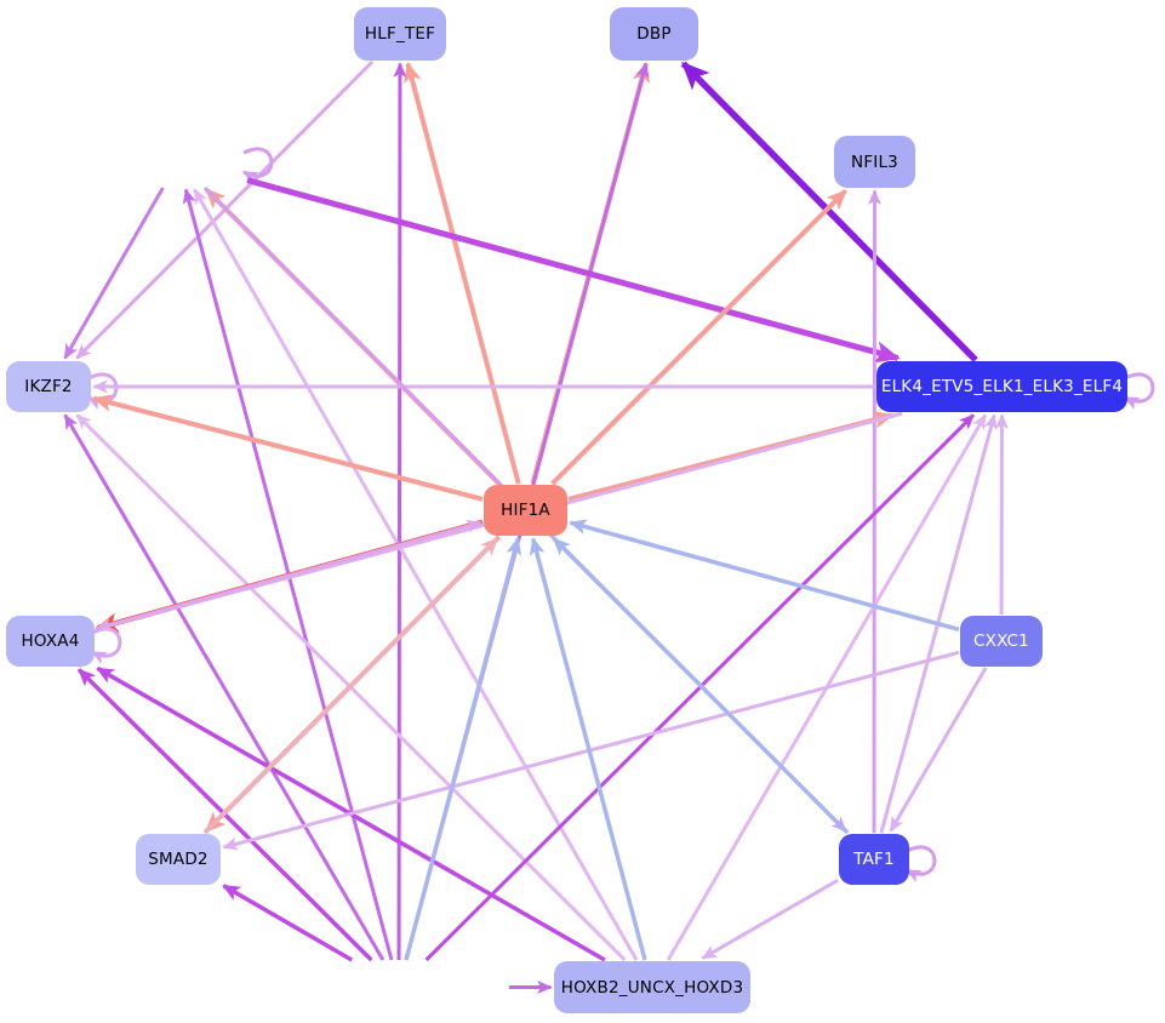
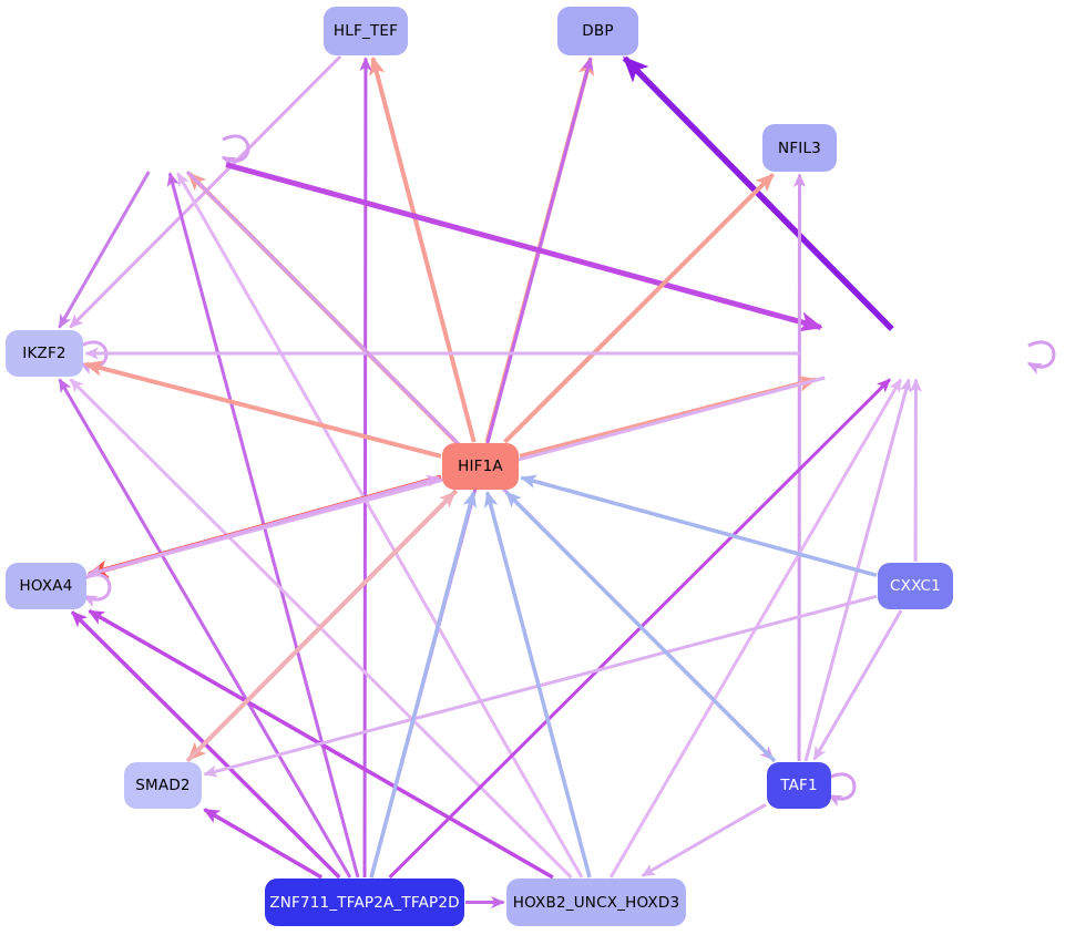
  HLF_TEF
  DBP
  NFIL3
  IKZF2
- ELK4_ETV5_ELK1_ELK3_ELF4
  HIF1A
  HOXA4
  CXXC1
  SMAD2
  TAF1
+ ZNF711_TFAP2A_TFAP2D
  HOXB2_UNCX_HOXD3
